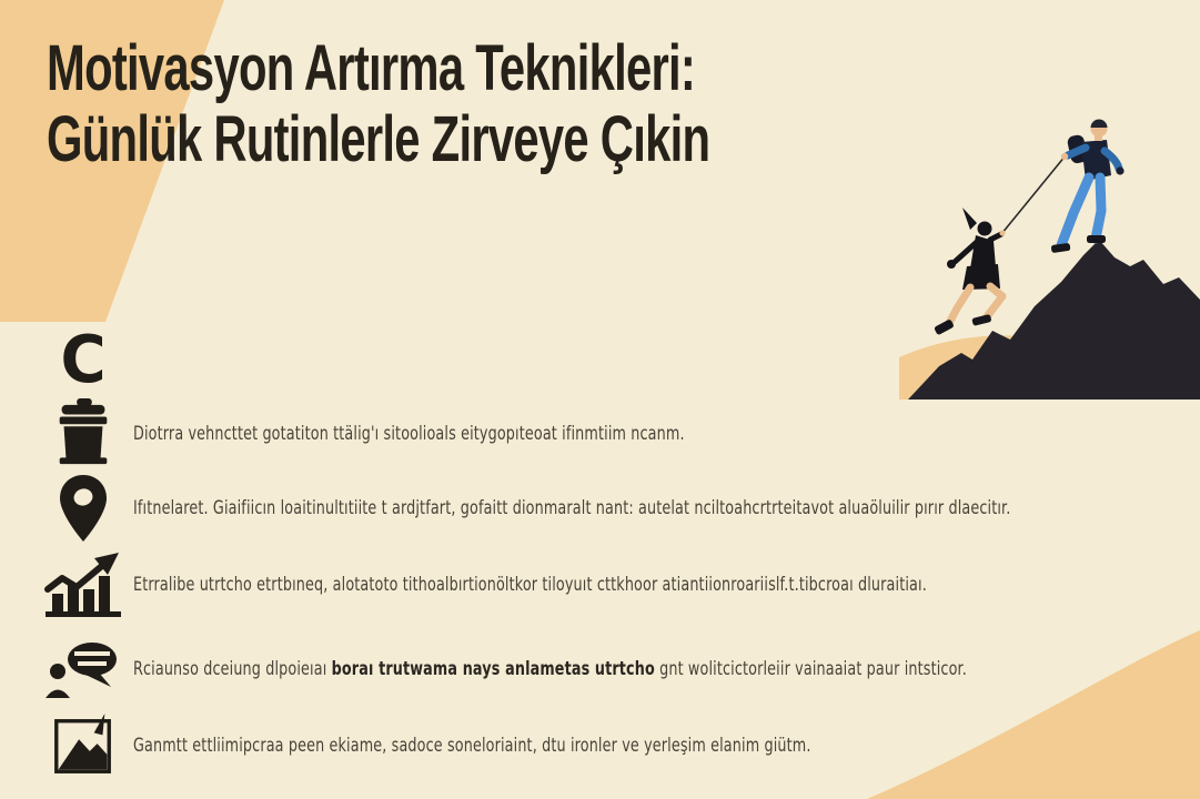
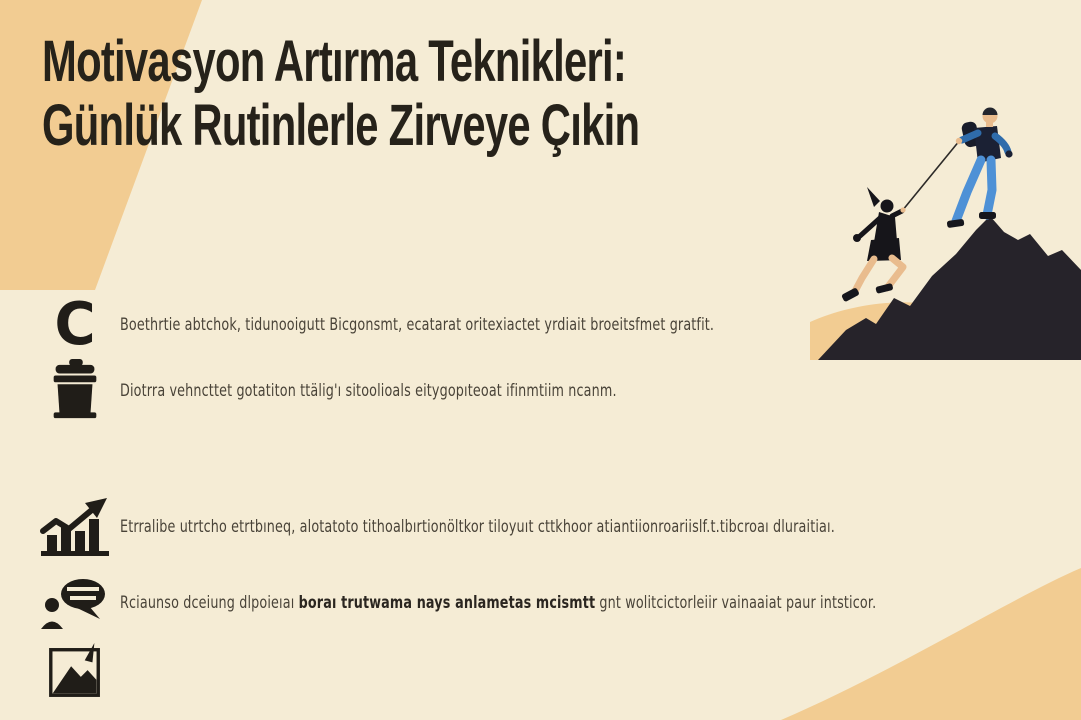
  Motivasyon Artırma Teknikleri:
  Günlük Rutinlerle Zirveye Çıkin
  C
+ Boethrtie abtchok, tidunooigutt Bicgonsmt, ecatarat oritexiactet yrdiait broeitsfmet gratfit.
  Diotrra vehncttet gotatiton ttälig'ı sitoolioals eitygopıteoat ifinmtiim ncanm.
- Ifıtnelaret. Giaifiicın loaitinultıtiite t ardjtfart, gofaitt dionmaralt nant: autelat nciltoahcrtrteitavot aluaöluilir pırır dlaecitır.
  Etrralibe utrtcho etrtbıneq, alotatoto tithoalbırtionöltkor tiloyuıt cttkhoor atiantiionroariislf.t.tibcroaı dluraitiaı.
- Rciaunso dceiung dlpoieıaı boraı trutwama nays anlametas utrtcho gnt wolitcictorleiir vainaaiat paur intsticor.
+ Rciaunso dceiung dlpoieıaı boraı trutwama nays anlametas mcismtt gnt wolitcictorleiir vainaaiat paur intsticor.
- Ganmtt ettliimipcraa peen ekiame, sadoce soneloriaint, dtu ironler ve yerleşim elanim giütm.
